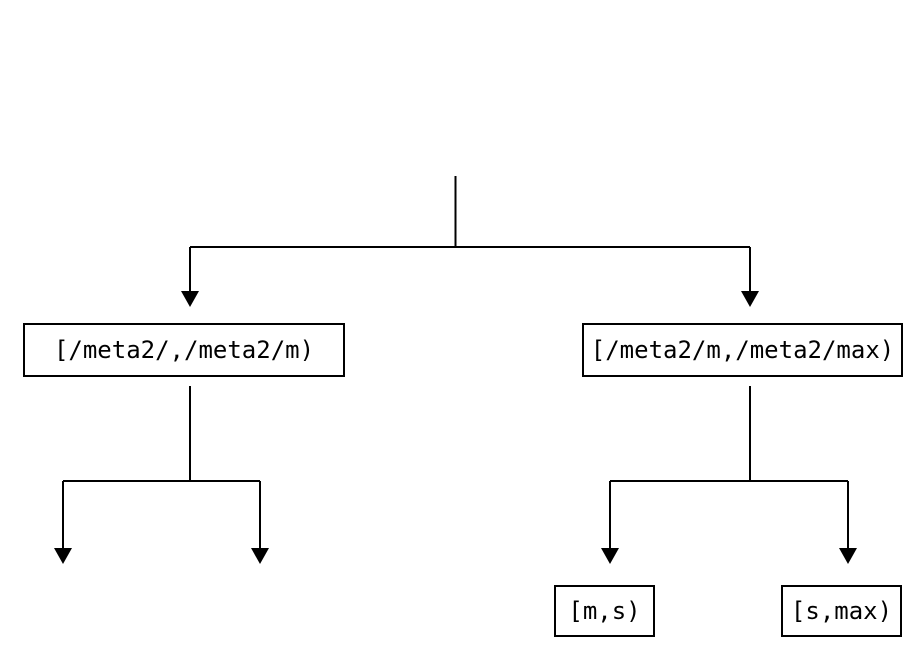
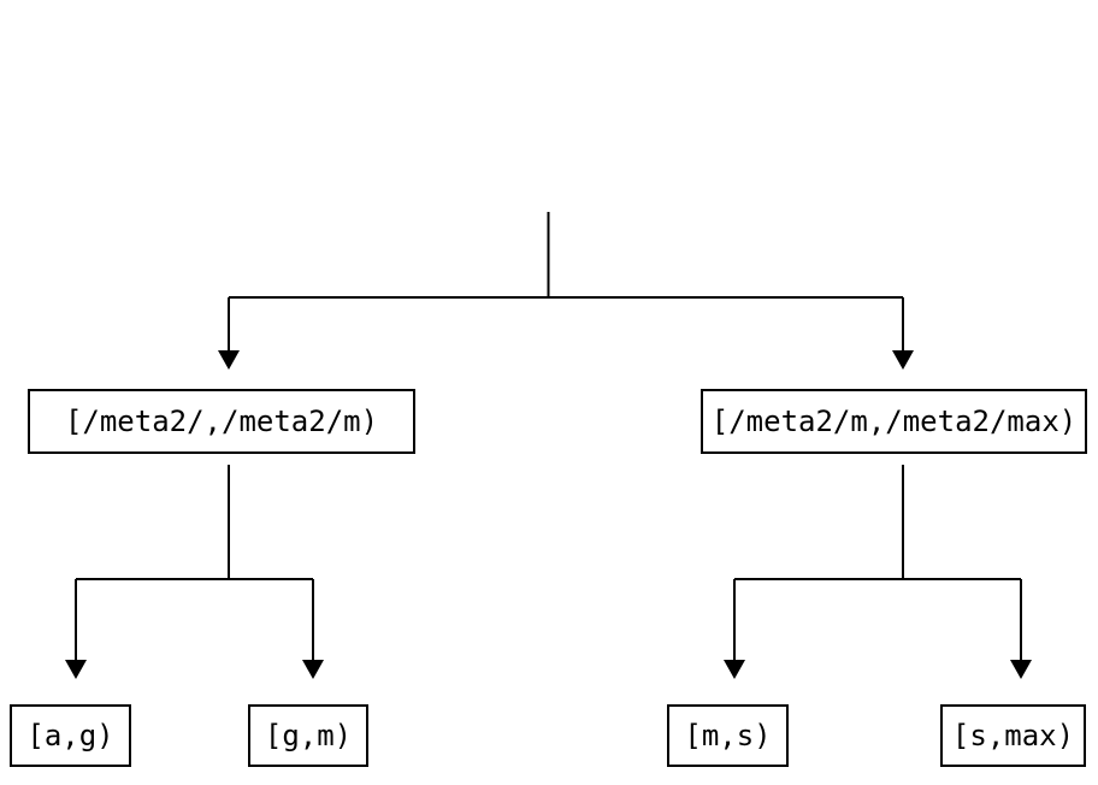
  [/meta2/,/meta2/m)
  [/meta2/m,/meta2/max)
+ [a,g)
+ [g,m)
  [m,s)
  [s,max)
